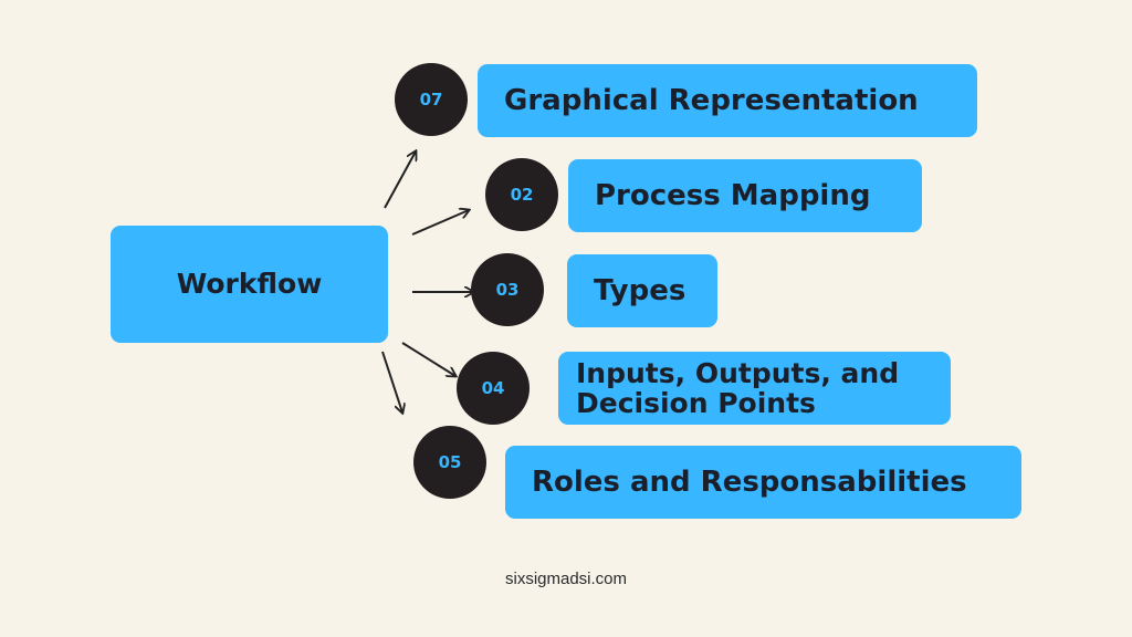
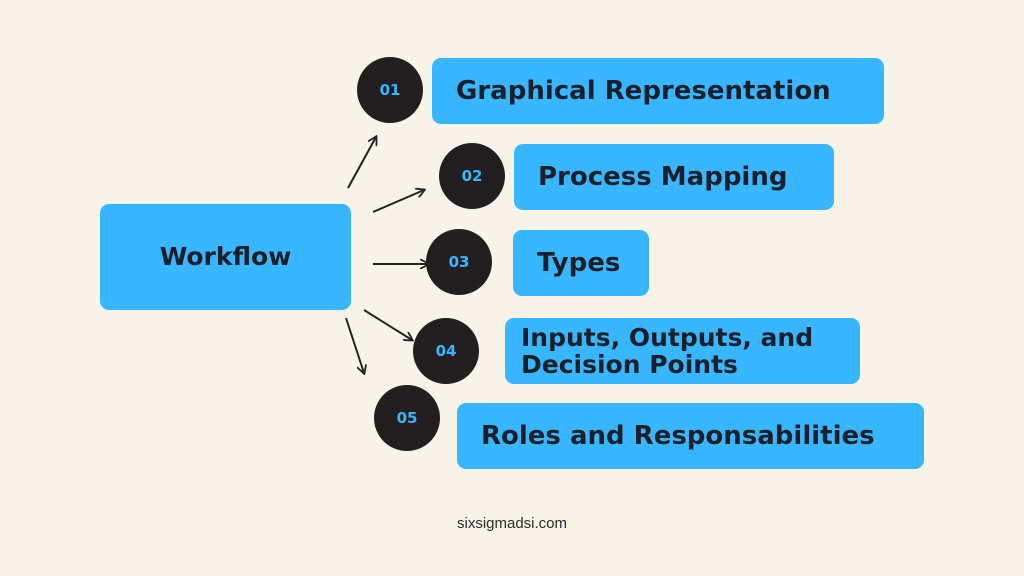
  Workflow
- 07
+ 01
  Graphical Representation
  02
  Process Mapping
  03
  Types
  04
  Inputs, Outputs, and
  Decision Points
  05
  Roles and Responsabilities
  sixsigmadsi.com
